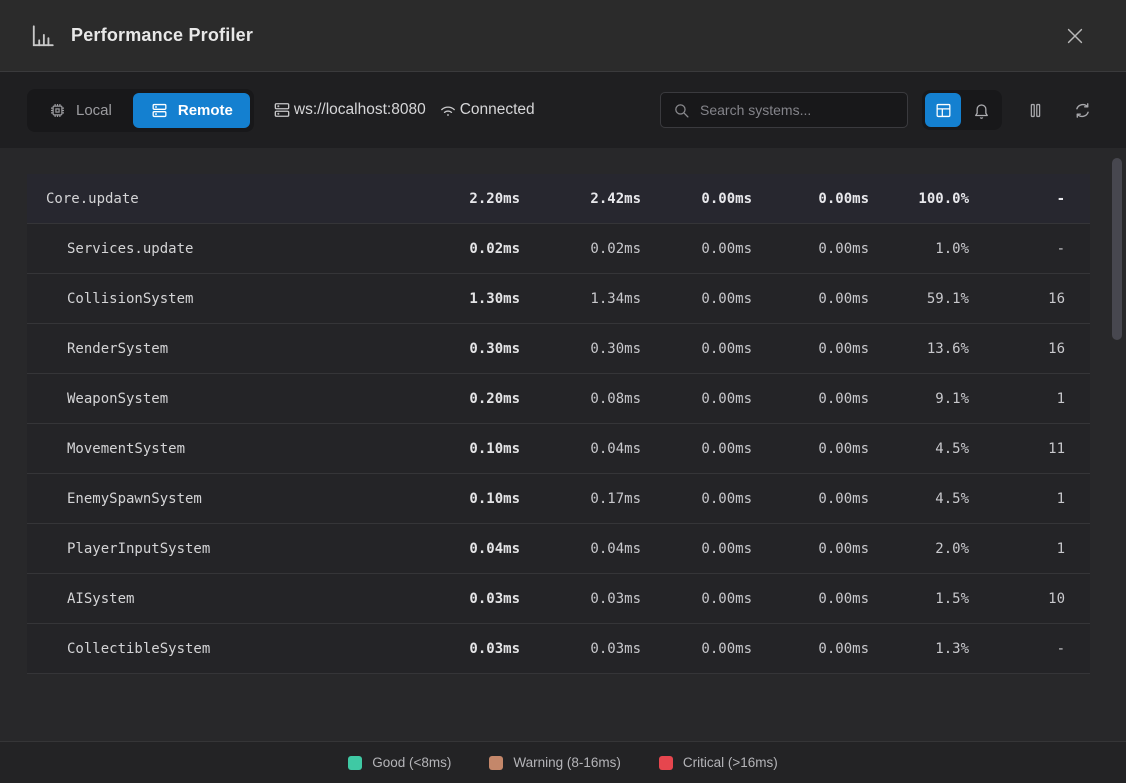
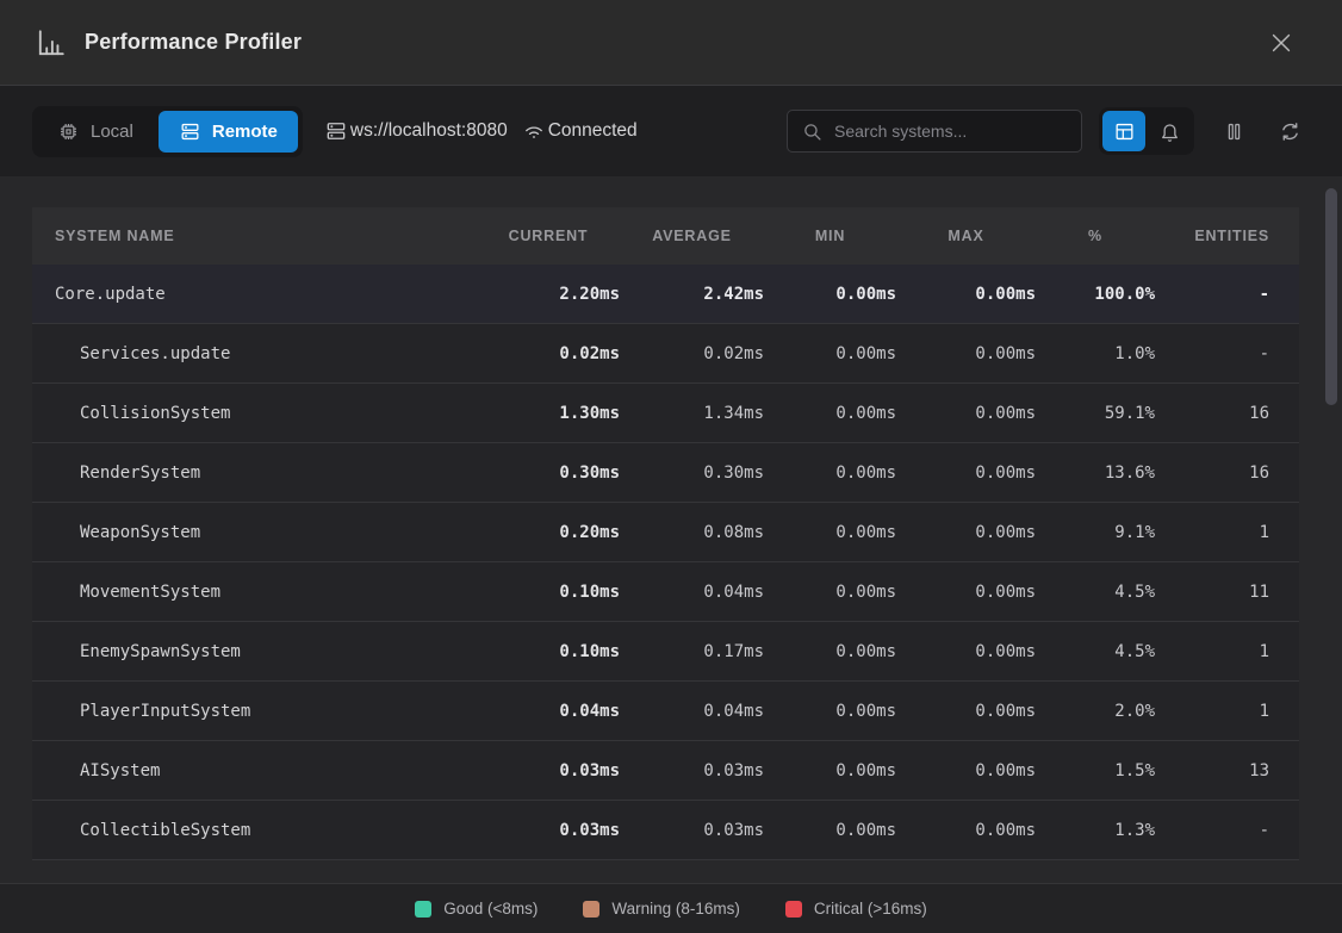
  Performance Profiler
  Local
  Remote
  ws://localhost:8080
  Connected
  Search systems...
+ SYSTEM NAME
+ CURRENT
+ AVERAGE
+ MIN
+ MAX
+ %
+ ENTITIES
  Core.update
  2.20ms
  2.42ms
  0.00ms
  0.00ms
  100.0%
  -
  Services.update
  0.02ms
  0.02ms
  0.00ms
  0.00ms
  1.0%
  -
  CollisionSystem
  1.30ms
  1.34ms
  0.00ms
  0.00ms
  59.1%
  16
  RenderSystem
  0.30ms
  0.30ms
  0.00ms
  0.00ms
  13.6%
  16
  WeaponSystem
  0.20ms
  0.08ms
  0.00ms
  0.00ms
  9.1%
  1
  MovementSystem
  0.10ms
  0.04ms
  0.00ms
  0.00ms
  4.5%
  11
  EnemySpawnSystem
  0.10ms
  0.17ms
  0.00ms
  0.00ms
  4.5%
  1
  PlayerInputSystem
  0.04ms
  0.04ms
  0.00ms
  0.00ms
  2.0%
  1
  AISystem
  0.03ms
  0.03ms
  0.00ms
  0.00ms
  1.5%
- 10
+ 13
  CollectibleSystem
  0.03ms
  0.03ms
  0.00ms
  0.00ms
  1.3%
  -
  Good (<8ms)
  Warning (8-16ms)
  Critical (>16ms)
